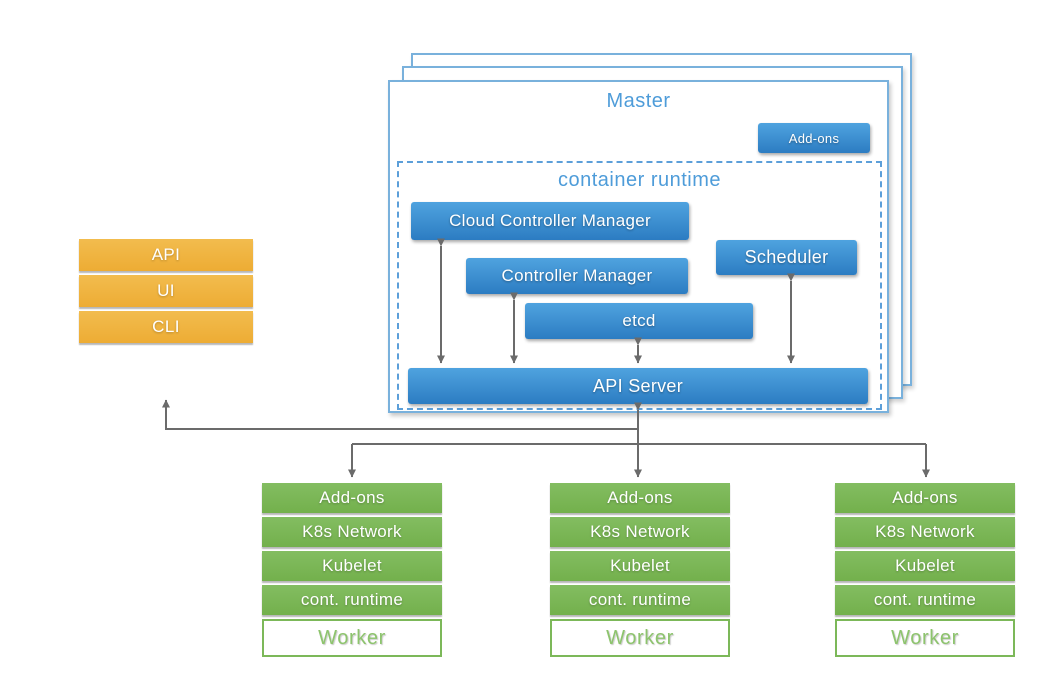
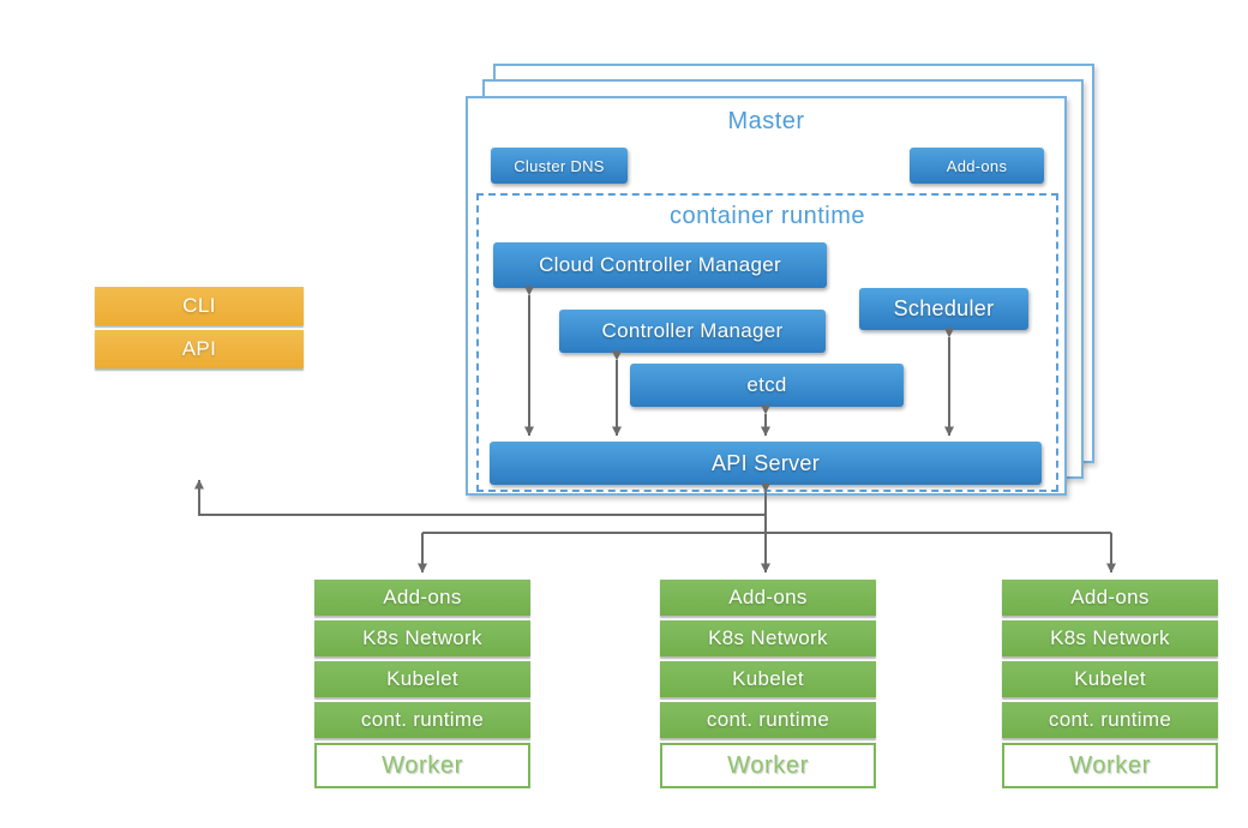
  Master
+ Cluster DNS
  Add-ons
  container runtime
  Cloud Controller Manager
  Controller Manager
  etcd
  Scheduler
  API Server
- API
+ CLI
- UI
- CLI
+ API
  Add-ons
  K8s Network
  Kubelet
  cont. runtime
  Worker
  Add-ons
  K8s Network
  Kubelet
  cont. runtime
  Worker
  Add-ons
  K8s Network
  Kubelet
  cont. runtime
  Worker
